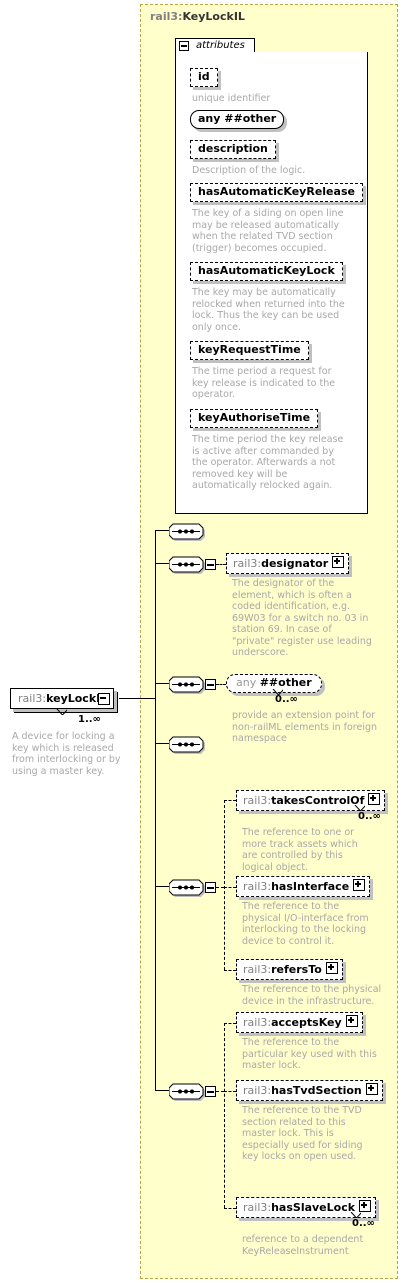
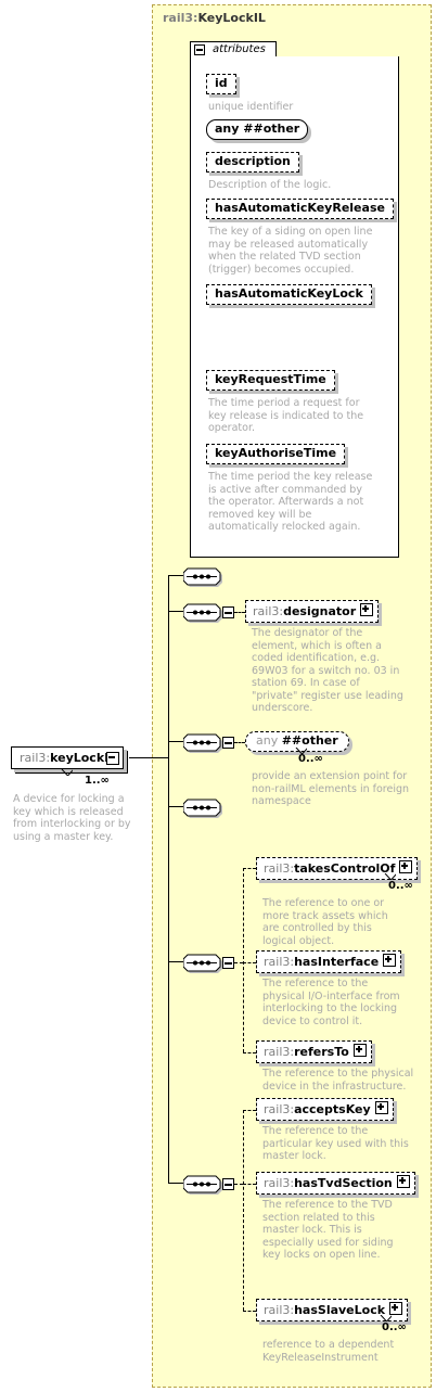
  rail3:KeyLockIL
  attributes
  id
  unique identifier
  any ##other
  description
  Description of the logic.
  hasAutomaticKeyRelease
  The key of a siding on open line may be released automatically when the related TVD section (trigger) becomes occupied.
  hasAutomaticKeyLock
- The key may be automatically relocked when returned into the lock. Thus the key can be used only once.
  keyRequestTime
  The time period a request for key release is indicated to the operator.
  keyAuthoriseTime
  The time period the key release is active after commanded by the operator. Afterwards a not removed key will be automatically relocked again.
  rail3:keyLock
  1..∞
  A device for locking a key which is released from interlocking or by using a master key.
  rail3:designator
  The designator of the element, which is often a coded identification, e.g. 69W03 for a switch no. 03 in station 69. In case of "private" register use leading underscore.
  any ##other
  0..∞
  provide an extension point for non-railML elements in foreign namespace
  rail3:takesControlOf
  0..∞
  The reference to one or more track assets which are controlled by this logical object.
  rail3:hasInterface
  The reference to the physical I/O-interface from interlocking to the locking device to control it.
  rail3:refersTo
  The reference to the physical device in the infrastructure.
  rail3:acceptsKey
  The reference to the particular key used with this master lock.
  rail3:hasTvdSection
- The reference to the TVD section related to this master lock. This is especially used for siding key locks on open used.
+ The reference to the TVD section related to this master lock. This is especially used for siding key locks on open line.
  rail3:hasSlaveLock
  0..∞
  reference to a dependent KeyReleaseInstrument
